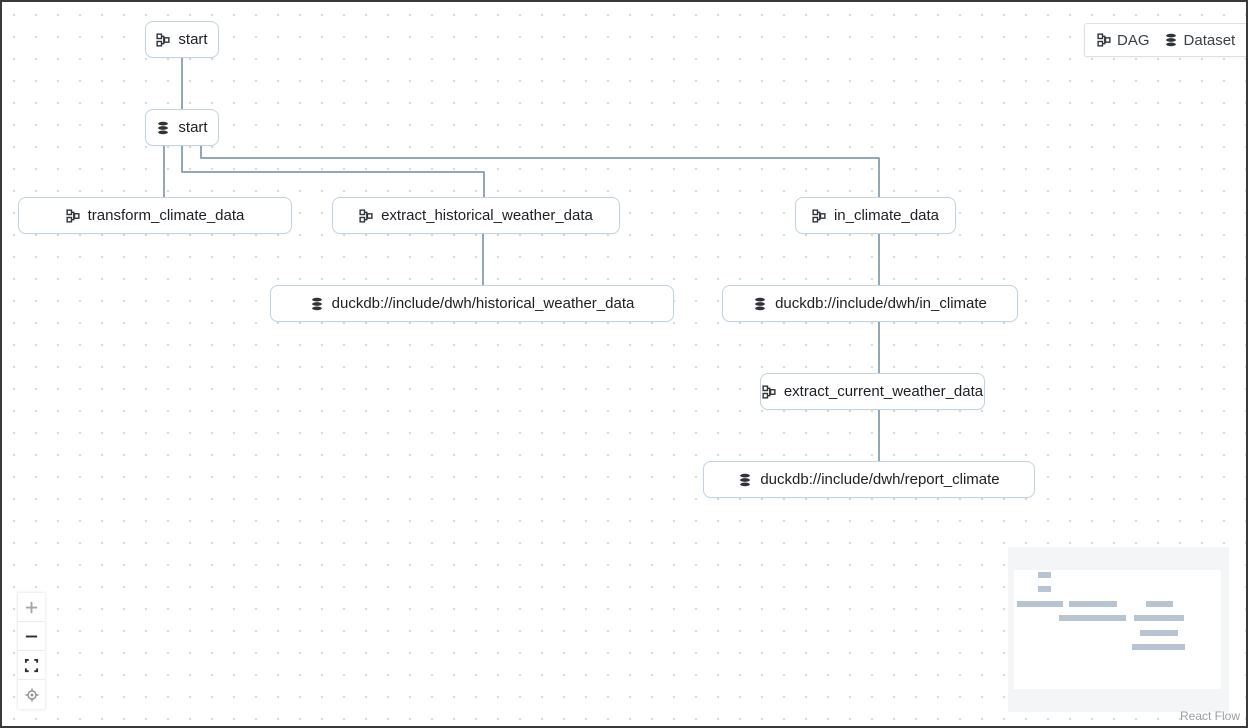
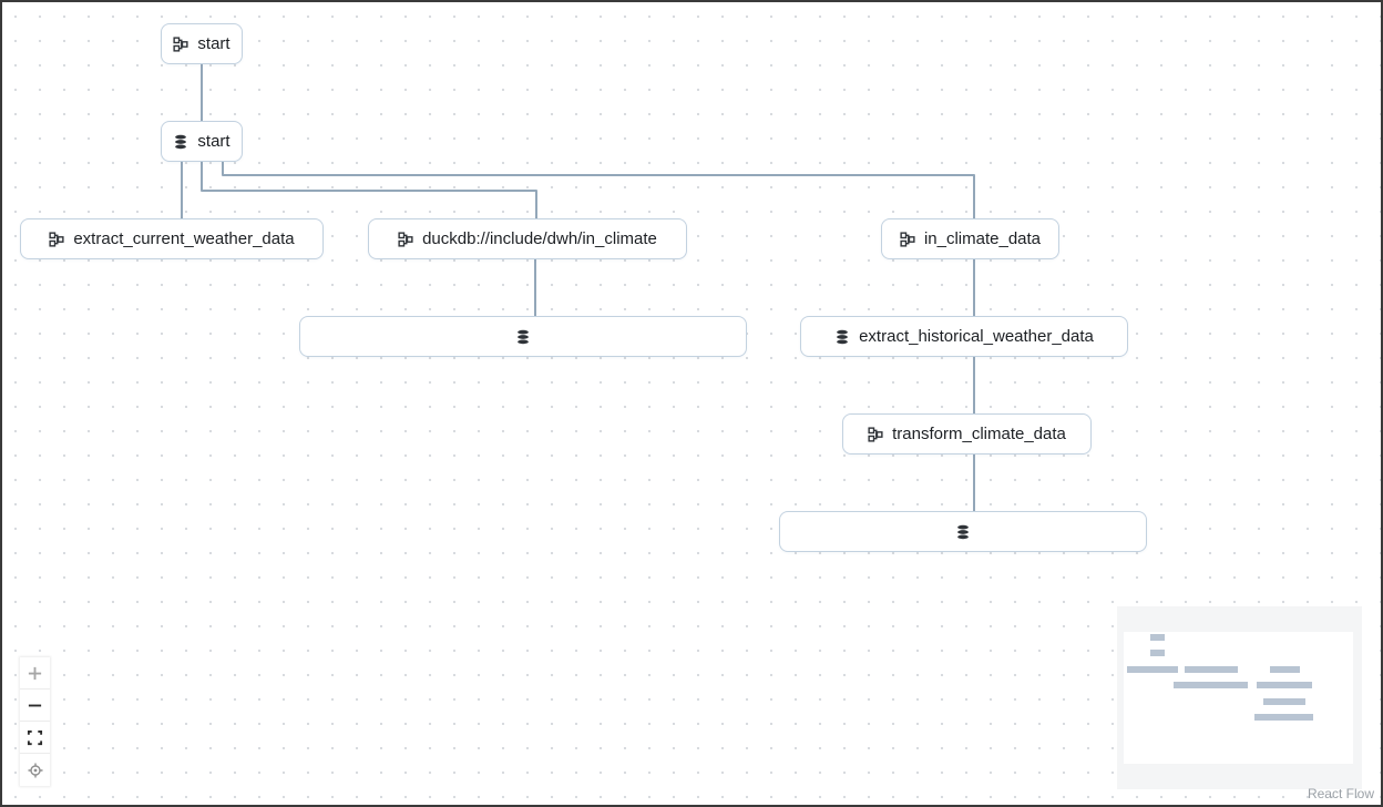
  start
  start
- transform_climate_data
+ extract_current_weather_data
- extract_historical_weather_data
+ duckdb://include/dwh/in_climate
  in_climate_data
- duckdb://include/dwh/historical_weather_data
- duckdb://include/dwh/in_climate
+ extract_historical_weather_data
- extract_current_weather_data
+ transform_climate_data
- duckdb://include/dwh/report_climate
- DAG
- Dataset
  React Flow
